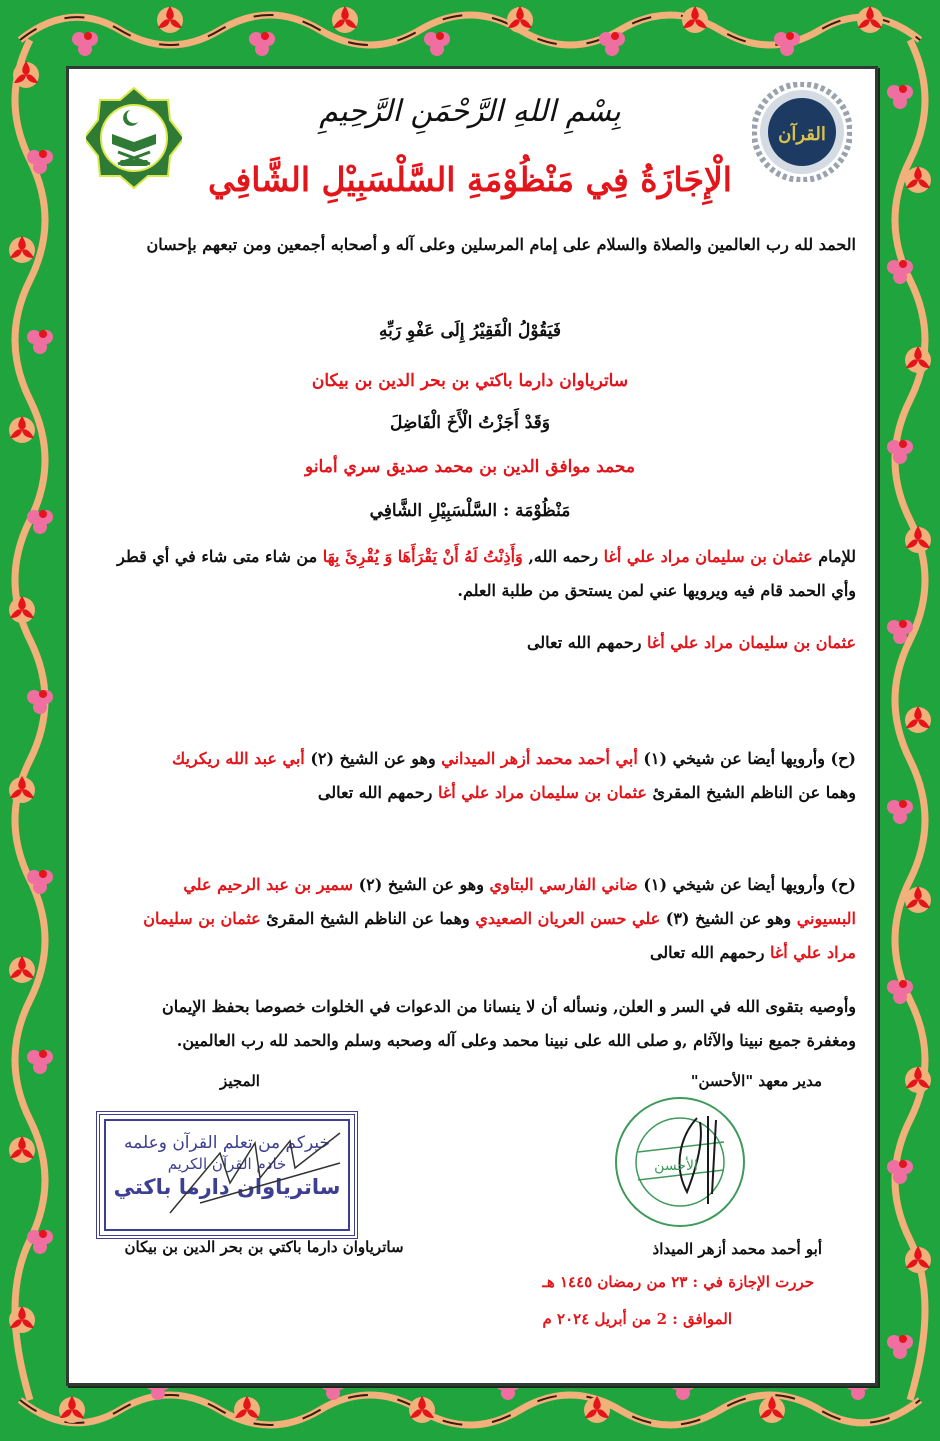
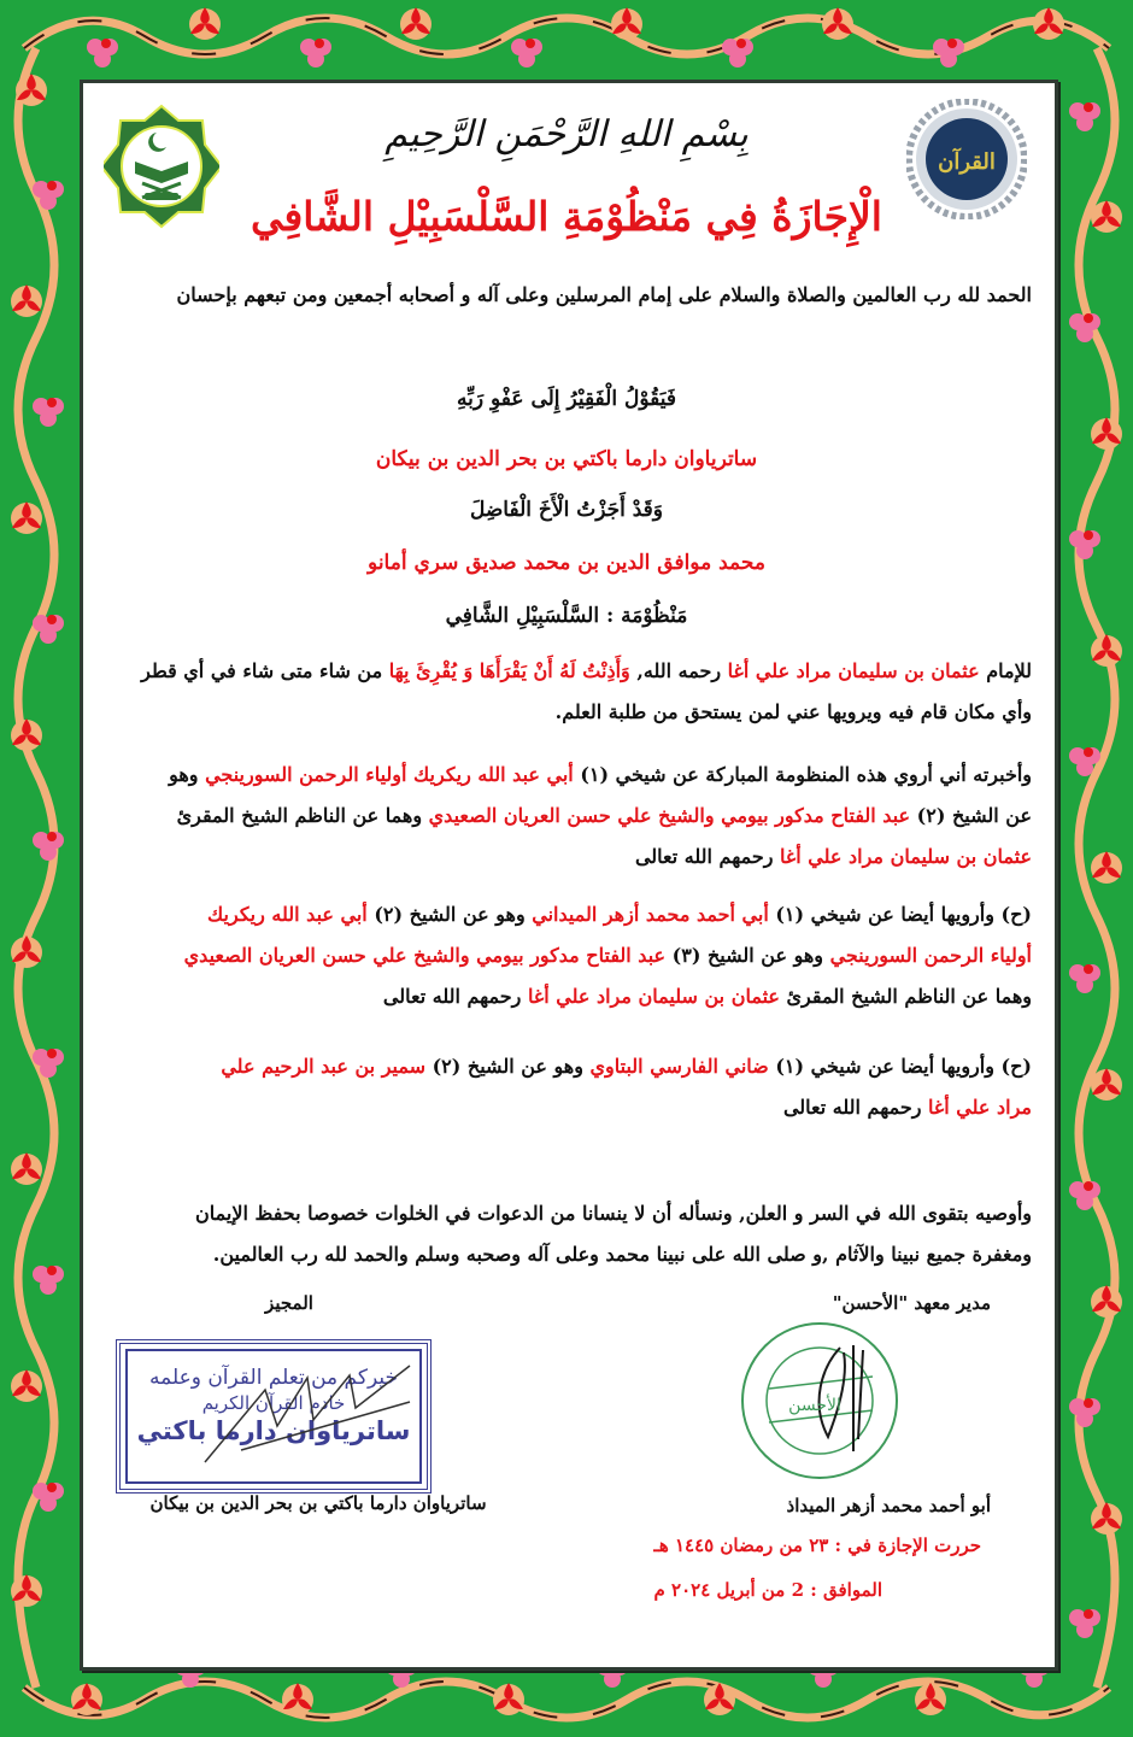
  القرآن
  بِسْمِ اللهِ الرَّحْمَنِ الرَّحِيمِ
  الْإِجَازَةُ فِي مَنْظُوْمَةِ السَّلْسَبِيْلِ الشَّافِي
  الحمد لله رب العالمين والصلاة والسلام على إمام المرسلين وعلى آله و أصحابه أجمعين ومن تبعهم بإحسان
  فَيَقُوْلُ الْفَقِيْرُ إِلَى عَفْوِ رَبِّهِ
  ساترياوان دارما باكتي بن بحر الدين بن بيكان
  وَقَدْ أَجَزْتُ الْأَخَ الْفَاضِلَ
  محمد موافق الدين بن محمد صديق سري أمانو
  مَنْظُوْمَة : السَّلْسَبِيْلِ الشَّافِي
  للإمام عثمان بن سليمان مراد علي أغا رحمه الله, وَأَذِنْتُ لَهُ أَنْ يَقْرَأَهَا وَ يُقْرِئَ بِهَا من شاء متى شاء في أي قطر
- وأي الحمد قام فيه ويرويها عني لمن يستحق من طلبة العلم.
+ وأي مكان قام فيه ويرويها عني لمن يستحق من طلبة العلم.
+ وأخبرته أني أروي هذه المنظومة المباركة عن شيخي (١) أبي عبد الله ريكريك أولياء الرحمن السورينجي وهو
+ عن الشيخ (٢) عبد الفتاح مدكور بيومي والشيخ علي حسن العريان الصعيدي وهما عن الناظم الشيخ المقرئ
  عثمان بن سليمان مراد علي أغا رحمهم الله تعالى
  (ح) وأرويها أيضا عن شيخي (١) أبي أحمد محمد أزهر الميداني وهو عن الشيخ (٢) أبي عبد الله ريكريك
+ أولياء الرحمن السورينجي وهو عن الشيخ (٣) عبد الفتاح مدكور بيومي والشيخ علي حسن العريان الصعيدي
  وهما عن الناظم الشيخ المقرئ عثمان بن سليمان مراد علي أغا رحمهم الله تعالى
  (ح) وأرويها أيضا عن شيخي (١) ضاني الفارسي البتاوي وهو عن الشيخ (٢) سمير بن عبد الرحيم علي
- البسيوني وهو عن الشيخ (٣) علي حسن العريان الصعيدي وهما عن الناظم الشيخ المقرئ عثمان بن سليمان
  مراد علي أغا رحمهم الله تعالى
  وأوصيه بتقوى الله في السر و العلن, ونسأله أن لا ينسانا من الدعوات في الخلوات خصوصا بحفظ الإيمان
  ومغفرة جميع نبينا والآثام ,و صلى الله على نبينا محمد وعلى آله وصحبه وسلم والحمد لله رب العالمين.
  مدير معهد "الأحسن"
  المجيز
  الأحسن
  أبو أحمد محمد أزهر الميداذ
  خيركم من تعلم القرآن وعلمه
  خادم القرآن الكريم
  ساترياون دارما باكتي
  ساترياوان دارما باكتي بن بحر الدين بن بيكان
  حررت الإجازة في : ٢٣ من رمضان ١٤٤٥ هـ
  الموافق : 2 من أبريل ٢٠٢٤ م
